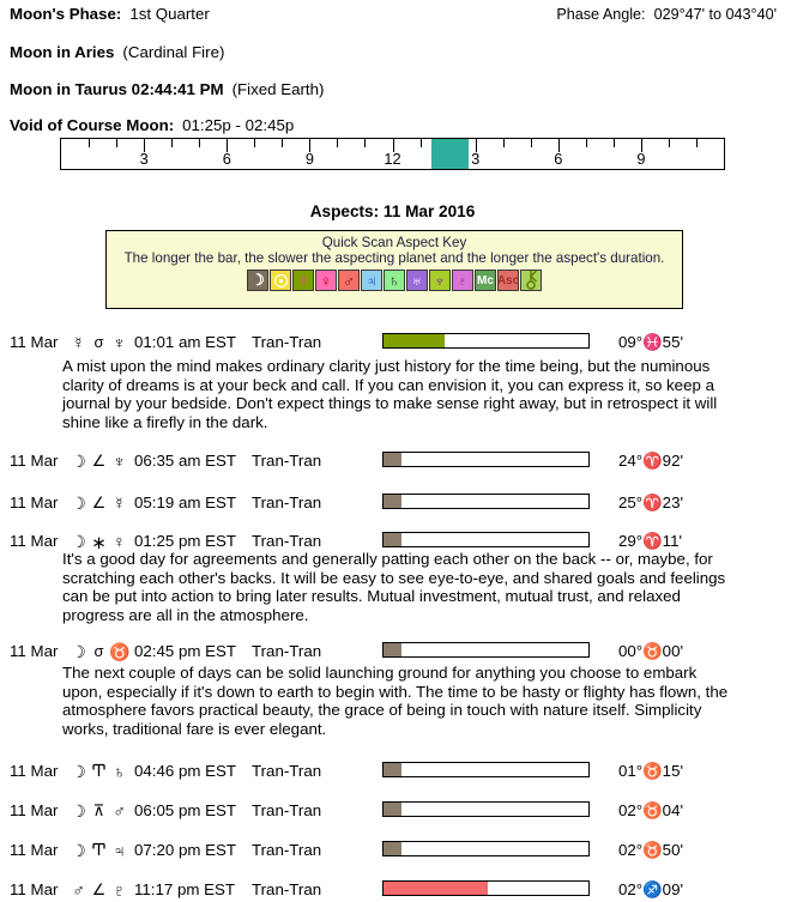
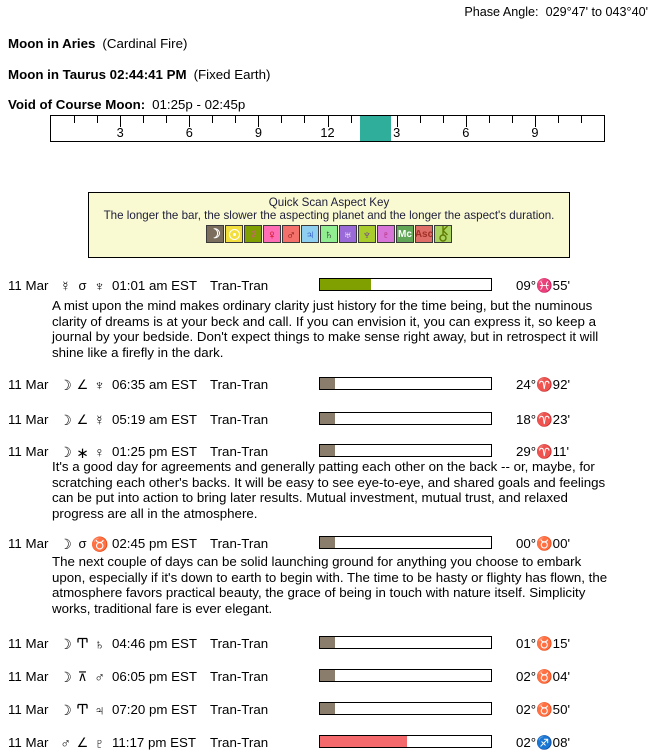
- Moon's Phase: 1st Quarter
  Phase Angle: 029°47' to 043°40'
  Moon in Aries (Cardinal Fire)
  Moon in Taurus 02:44:41 PM (Fixed Earth)
  Void of Course Moon: 01:25p - 02:45p
  3
  6
  9
  12
  3
  6
  9
- Aspects: 11 Mar 2016
  Quick Scan Aspect Key
  The longer the bar, the slower the aspecting planet and the longer the aspect's duration.
  ☽
  ☿
  ♀
  ♂
  ♃
  ♄
  ♅
  ♆
  ♇
  Mc
  Asc
  11 Mar
  ☿
  σ
  ♆
  01:01 am EST
  Tran-Tran
  09°♓55'
  A mist upon the mind makes ordinary clarity just history for the time being, but the numinous clarity of dreams is at your beck and call. If you can envision it, you can express it, so keep a journal by your bedside. Don't expect things to make sense right away, but in retrospect it will shine like a firefly in the dark.
  11 Mar
  ☽
  ∠
  ♆
  06:35 am EST
  Tran-Tran
  24°♈92'
  11 Mar
  ☽
  ∠
  ☿
  05:19 am EST
  Tran-Tran
- 25°♈23'
+ 18°♈23'
  11 Mar
  ☽
  ∗
  ♀
  01:25 pm EST
  Tran-Tran
  29°♈11'
  It's a good day for agreements and generally patting each other on the back -- or, maybe, for scratching each other's backs. It will be easy to see eye-to-eye, and shared goals and feelings can be put into action to bring later results. Mutual investment, mutual trust, and relaxed progress are all in the atmosphere.
  11 Mar
  ☽
  σ
  ♉
  02:45 pm EST
  Tran-Tran
  00°♉00'
  The next couple of days can be solid launching ground for anything you choose to embark upon, especially if it's down to earth to begin with. The time to be hasty or flighty has flown, the atmosphere favors practical beauty, the grace of being in touch with nature itself. Simplicity works, traditional fare is ever elegant.
  11 Mar
  ☽
  ♄
  04:46 pm EST
  Tran-Tran
  01°♉15'
  11 Mar
  ☽
  ⊼
  ♂
  06:05 pm EST
  Tran-Tran
  02°♉04'
  11 Mar
  ☽
  ♃
  07:20 pm EST
  Tran-Tran
  02°♉50'
  11 Mar
  ♂
  ∠
  ♇
  11:17 pm EST
  Tran-Tran
- 02°♐09'
+ 02°♐08'
